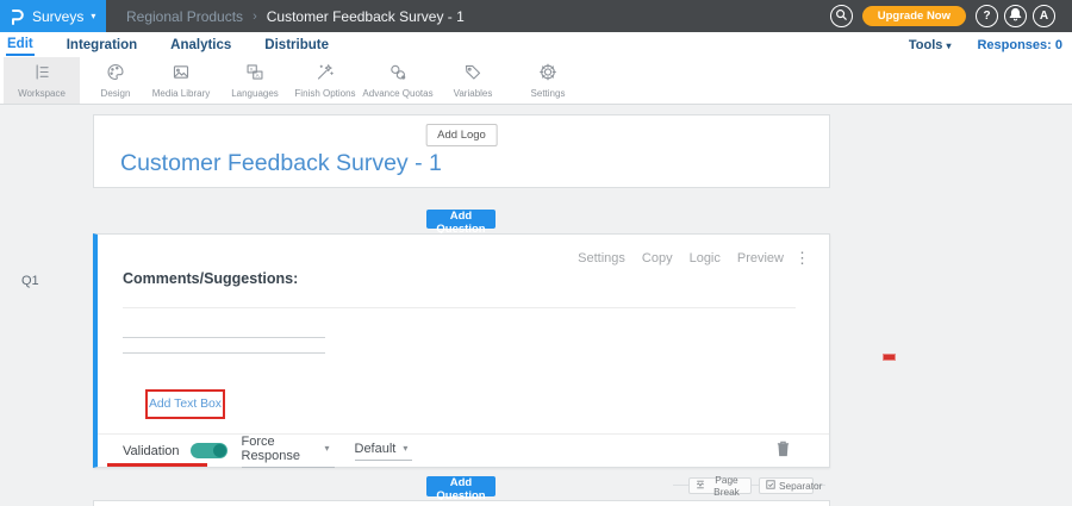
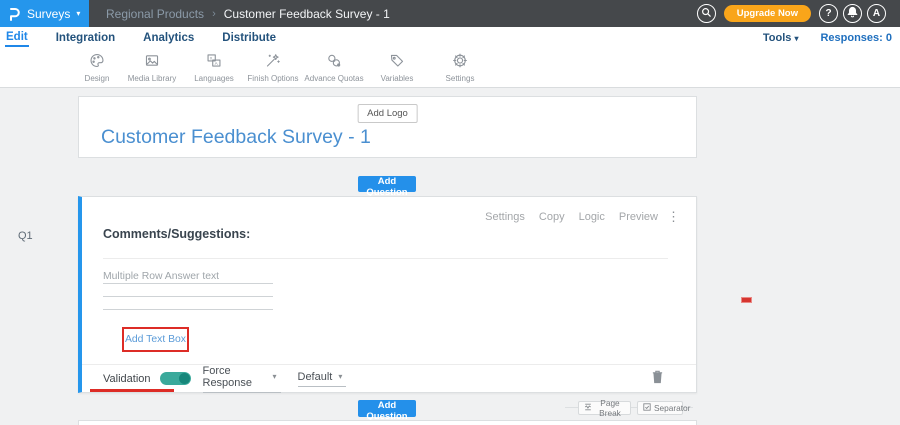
  Surveys
  ▾
  Regional Products
  ›
  Customer Feedback Survey - 1
  Upgrade Now
  ?
  A
  Edit
  Integration
  Analytics
  Distribute
  Tools ▾
  Responses: 0
- Workspace
  Design
  Media Library
  Languages
  Finish Options
  Advance Quotas
  Variables
  Settings
  Add Logo
  Customer Feedback Survey - 1
  Add Question
  Q1
  Settings
  Copy
  Logic
  Preview
  ⋮
  Comments/Suggestions:
+ Multiple Row Answer text
  Add Text Box
  Validation
  Force Response
  ▾
  Default
  ▾
  Add Question
  Page Break
  Separator
